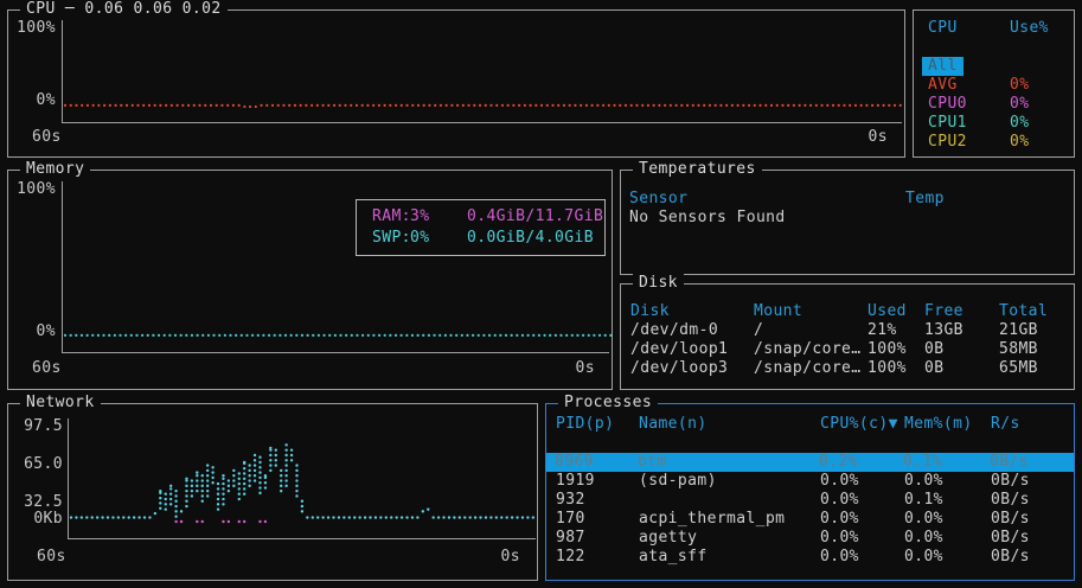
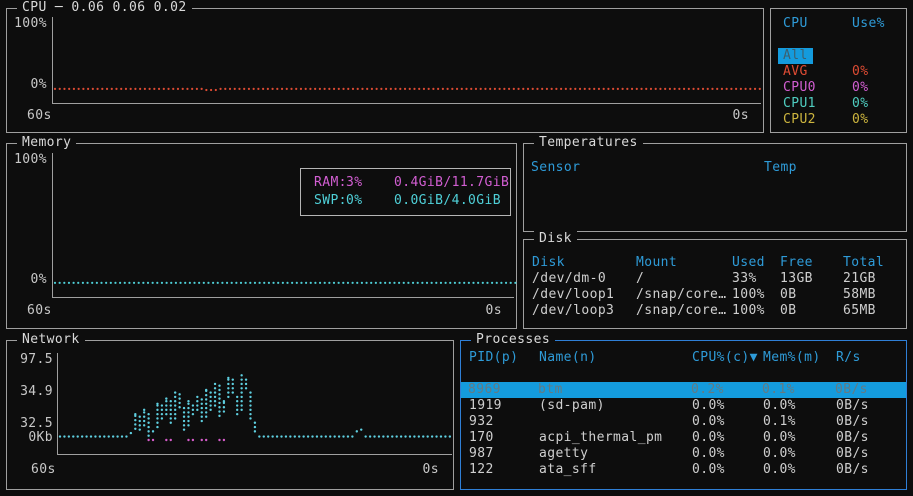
  CPU ─ 0.06 0.06 0.02
  100%
  0%
  60s
  0s
  CPU
  Use%
  All
  AVG
  0%
  CPU0
  0%
  CPU1
  0%
  CPU2
  0%
  Memory
  100%
  0%
  60s
  0s
  RAM:
  3%
  0.4GiB/11.7GiB
  SWP:
  0%
  0.0GiB/4.0GiB
  Temperatures
  Sensor
  Temp
- No Sensors Found
  Disk
  Disk
  Mount
  Used
  Free
  Total
  /dev/dm-0
  /
- 21%
+ 33%
  13GB
  21GB
  /dev/loop1
  /snap/core…
  100%
  0B
  58MB
  /dev/loop3
  /snap/core…
  100%
  0B
  65MB
  Network
  97.5
- 65.0
+ 34.9
  32.5
  0Kb
  60s
  0s
  Processes
  PID(p)
  Name(n)
  CPU%(c)▼
  Mem%(m)
  R/s
  8969
  btm
  0.2%
  0.1%
  0B/s
  1919
  (sd-pam)
  0.0%
  0.0%
  0B/s
  932
  0.0%
  0.1%
  0B/s
  170
  acpi_thermal_pm
  0.0%
  0.0%
  0B/s
  987
  agetty
  0.0%
  0.0%
  0B/s
  122
  ata_sff
  0.0%
  0.0%
  0B/s
